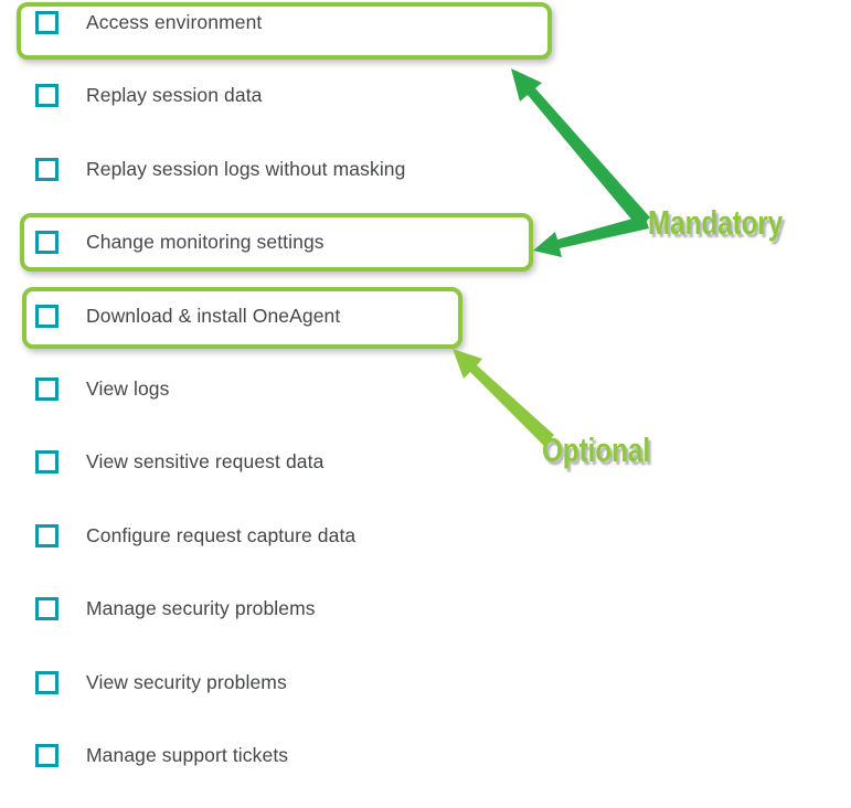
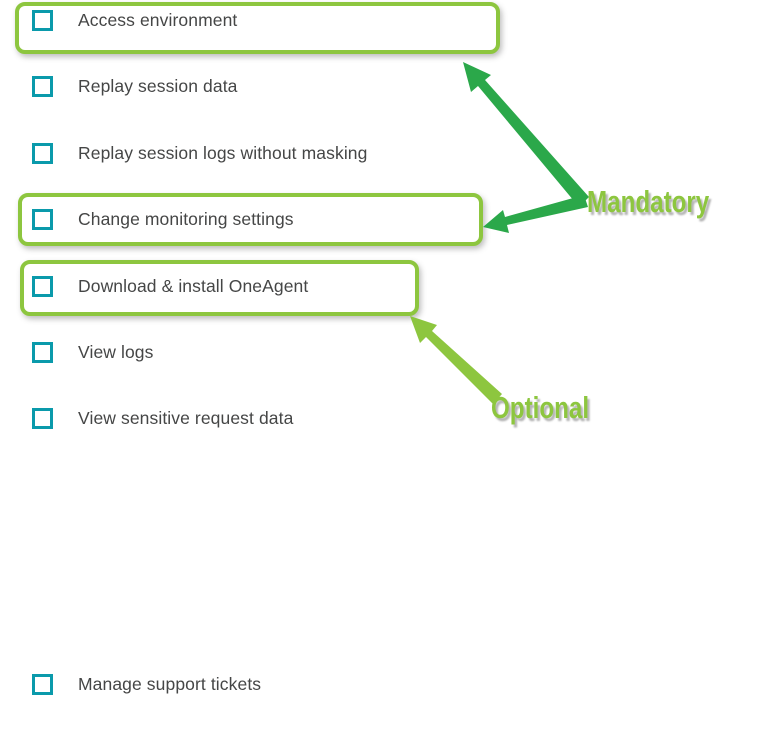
  Access environment
  Replay session data
  Replay session logs without masking
  Change monitoring settings
  Download & install OneAgent
  View logs
  View sensitive request data
- Configure request capture data
- Manage security problems
- View security problems
  Manage support tickets
  Mandatory
  Optional
